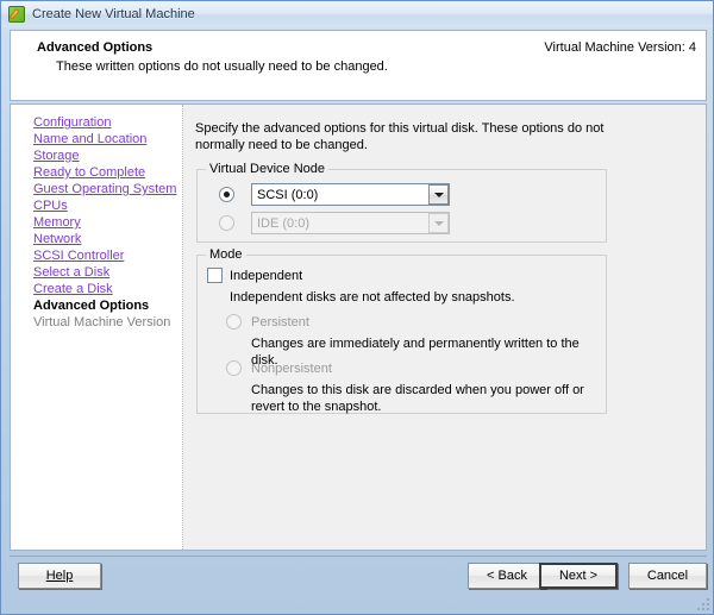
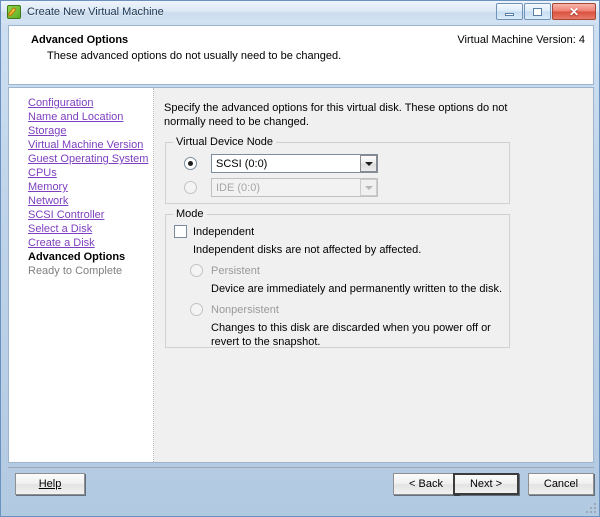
  Create New Virtual Machine
+ ✕
  Advanced Options
- These written options do not usually need to be changed.
+ These advanced options do not usually need to be changed.
  Virtual Machine Version: 4
  Configuration
  Name and Location
  Storage
- Ready to Complete
+ Virtual Machine Version
  Guest Operating System
  CPUs
  Memory
  Network
  SCSI Controller
  Select a Disk
  Create a Disk
  Advanced Options
- Virtual Machine Version
+ Ready to Complete
  Specify the advanced options for this virtual disk. These options do not normally need to be changed.
  Virtual Device Node
  SCSI (0:0)
  IDE (0:0)
  Mode
  Independent
- Independent disks are not affected by snapshots.
+ Independent disks are not affected by affected.
  Persistent
- Changes are immediately and permanently written to the disk.
+ Device are immediately and permanently written to the disk.
  Nonpersistent
  Changes to this disk are discarded when you power off or revert to the snapshot.
  Help
  < Back
  Next >
  Cancel
